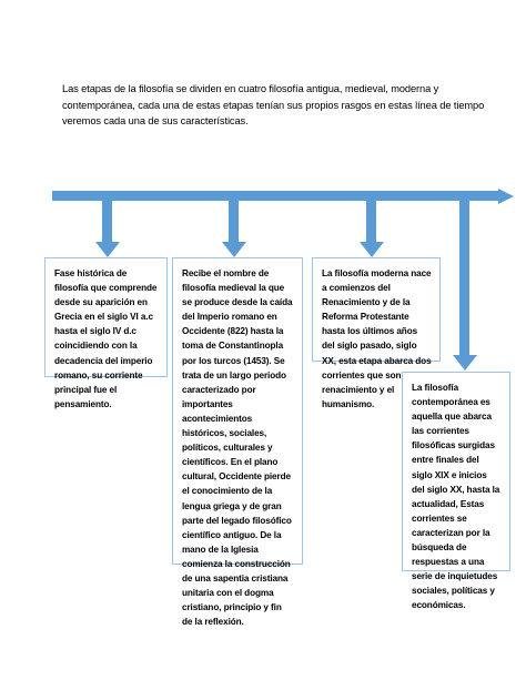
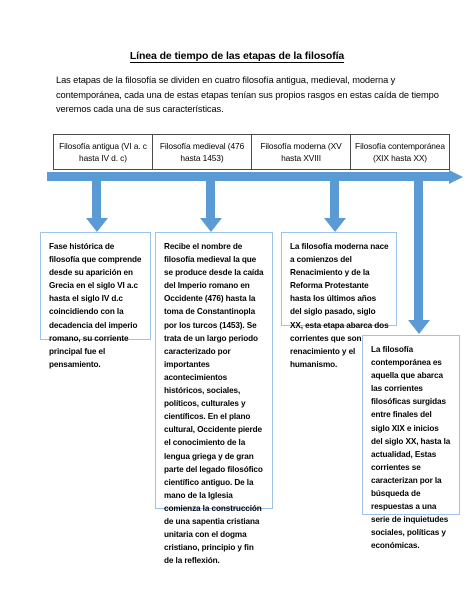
+ Línea de tiempo de las etapas de la filosofía
- Las etapas de la filosofía se dividen en cuatro filosofía antigua, medieval, moderna y contemporánea, cada una de estas etapas tenían sus propios rasgos en estas línea de tiempo veremos cada una de sus características.
+ Las etapas de la filosofía se dividen en cuatro filosofía antigua, medieval, moderna y contemporánea, cada una de estas etapas tenían sus propios rasgos en estas caída de tiempo veremos cada una de sus características.
+ Filosofía antigua (VI a. c hasta IV d. c)
+ Filosofía medieval (476 hasta 1453)
+ Filosofía moderna (XV hasta XVIII
+ Filosofía contemporánea (XIX hasta XX)
  Fase histórica de filosofía que comprende desde su aparición en Grecia en el siglo VI a.c hasta el siglo IV d.c coincidiendo con la decadencia del imperio romano, su corriente principal fue el pensamiento.
- Recibe el nombre de filosofía medieval la que se produce desde la caída del Imperio romano en Occidente (822) hasta la toma de Constantinopla por los turcos (1453). Se trata de un largo periodo caracterizado por importantes acontecimientos históricos, sociales, políticos, culturales y científicos. En el plano cultural, Occidente pierde el conocimiento de la lengua griega y de gran parte del legado filosófico científico antiguo. De la mano de la Iglesia comienza la construcción de una sapentia cristiana unitaria con el dogma cristiano, principio y fin de la reflexión.
+ Recibe el nombre de filosofía medieval la que se produce desde la caída del Imperio romano en Occidente (476) hasta la toma de Constantinopla por los turcos (1453). Se trata de un largo periodo caracterizado por importantes acontecimientos históricos, sociales, políticos, culturales y científicos. En el plano cultural, Occidente pierde el conocimiento de la lengua griega y de gran parte del legado filosófico científico antiguo. De la mano de la Iglesia comienza la construcción de una sapentia cristiana unitaria con el dogma cristiano, principio y fin de la reflexión.
  La filosofía moderna nace a comienzos del Renacimiento y de la Reforma Protestante hasta los últimos años del siglo pasado, siglo XX, esta etapa abarca dos corrientes que son renacimiento y el humanismo.
  La filosofía contemporánea es aquella que abarca las corrientes filosóficas surgidas entre finales del siglo XIX e inicios del siglo XX, hasta la actualidad, Estas corrientes se caracterizan por la búsqueda de respuestas a una serie de inquietudes sociales, políticas y económicas.
